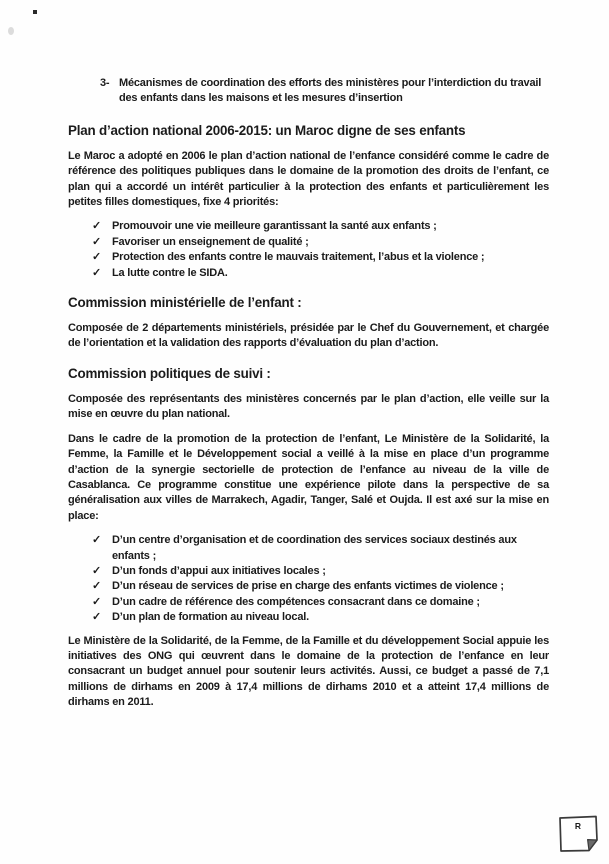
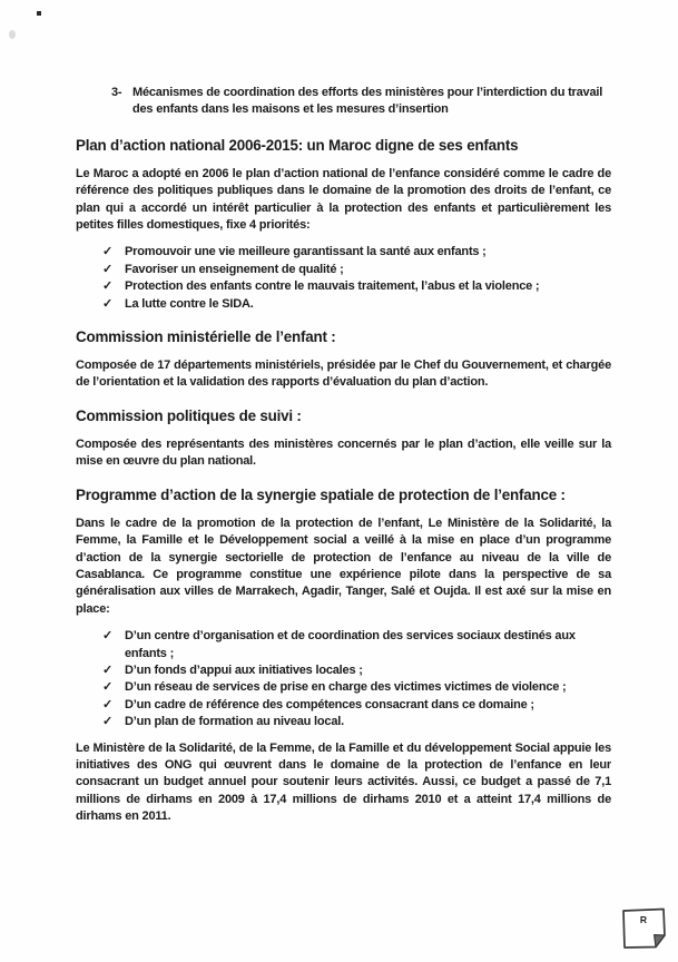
  3-
  Mécanismes de coordination des efforts des ministères pour l’interdiction du travail des enfants dans les maisons et les mesures d’insertion
  Plan d’action national 2006-2015: un Maroc digne de ses enfants
  Le Maroc a adopté en 2006 le plan d’action national de l’enfance considéré comme le cadre de référence des politiques publiques dans le domaine de la promotion des droits de l’enfant, ce plan qui a accordé un intérêt particulier à la protection des enfants et particulièrement les petites filles domestiques, fixe 4 priorités:
  ✓
  Promouvoir une vie meilleure garantissant la santé aux enfants ;
  ✓
  Favoriser un enseignement de qualité ;
  ✓
  Protection des enfants contre le mauvais traitement, l’abus et la violence ;
  ✓
  La lutte contre le SIDA.
  Commission ministérielle de l’enfant :
- Composée de 2 départements ministériels, présidée par le Chef du Gouvernement, et chargée de l’orientation et la validation des rapports d’évaluation du plan d’action.
+ Composée de 17 départements ministériels, présidée par le Chef du Gouvernement, et chargée de l’orientation et la validation des rapports d’évaluation du plan d’action.
  Commission politiques de suivi :
  Composée des représentants des ministères concernés par le plan d’action, elle veille sur la mise en œuvre du plan national.
+ Programme d’action de la synergie spatiale de protection de l’enfance :
  Dans le cadre de la promotion de la protection de l’enfant, Le Ministère de la Solidarité, la Femme, la Famille et le Développement social a veillé à la mise en place d’un programme d’action de la synergie sectorielle de protection de l’enfance au niveau de la ville de Casablanca. Ce programme constitue une expérience pilote dans la perspective de sa généralisation aux villes de Marrakech, Agadir, Tanger, Salé et Oujda. Il est axé sur la mise en place:
  ✓
  D’un centre d’organisation et de coordination des services sociaux destinés aux enfants ;
  ✓
  D’un fonds d’appui aux initiatives locales ;
  ✓
- D’un réseau de services de prise en charge des enfants victimes de violence ;
+ D’un réseau de services de prise en charge des victimes victimes de violence ;
  ✓
  D’un cadre de référence des compétences consacrant dans ce domaine ;
  ✓
  D’un plan de formation au niveau local.
  Le Ministère de la Solidarité, de la Femme, de la Famille et du développement Social appuie les initiatives des ONG qui œuvrent dans le domaine de la protection de l’enfance en leur consacrant un budget annuel pour soutenir leurs activités. Aussi, ce budget a passé de 7,1 millions de dirhams en 2009 à 17,4 millions de dirhams 2010 et a atteint 17,4 millions de dirhams en 2011.
  R
